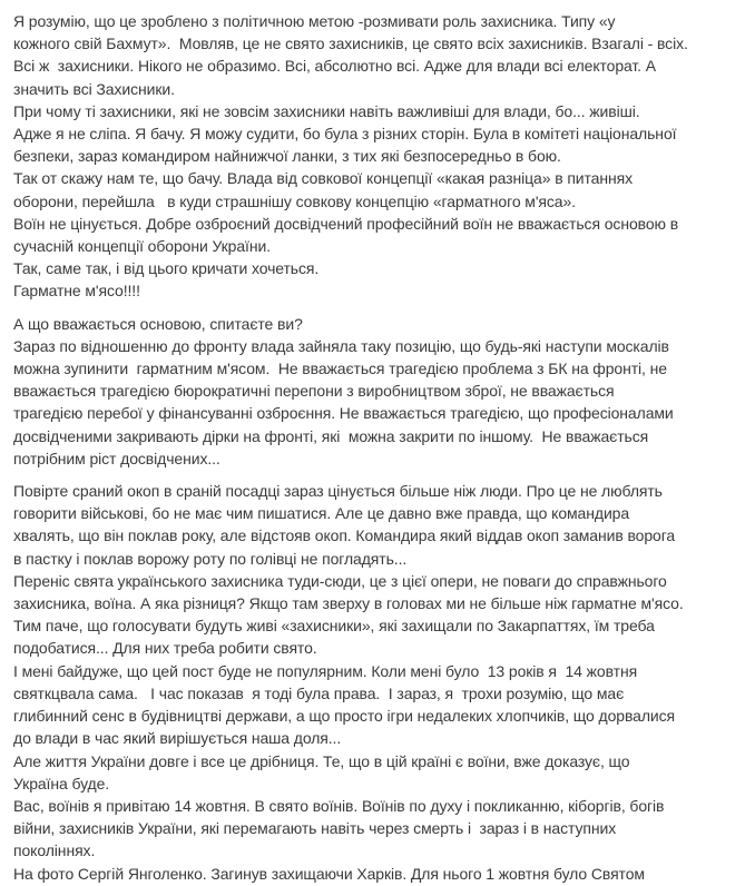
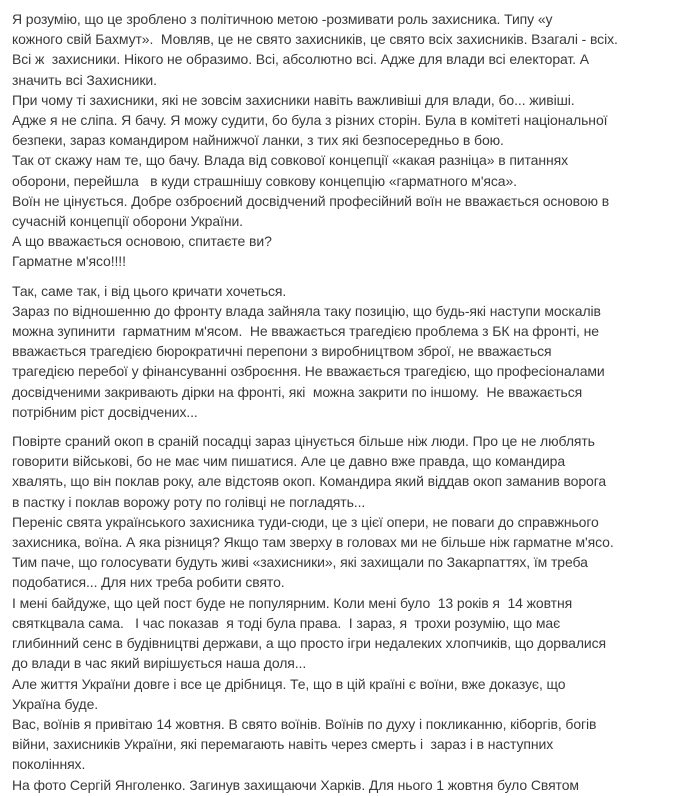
  Я розумію, що це зроблено з політичною метою -розмивати роль захисника. Типу «у
  кожного свій Бахмут». Мовляв, це не свято захисників, це свято всіх захисників. Взагалі - всіх.
  Всі ж захисники. Нікого не образимо. Всі, абсолютно всі. Адже для влади всі електорат. А
  значить всі Захисники.
  При чому ті захисники, які не зовсім захисники навіть важливіші для влади, бо... живіші.
  Адже я не сліпа. Я бачу. Я можу судити, бо була з різних сторін. Була в комітеті національної
  безпеки, зараз командиром найнижчої ланки, з тих які безпосередньо в бою.
  Так от скажу нам те, що бачу. Влада від совкової концепції «какая разніца» в питаннях
  оборони, перейшла в куди страшнішу совкову концепцію «гарматного м'яса».
  Воїн не цінується. Добре озброєний досвідчений професійний воїн не вважається основою в
  сучасній концепції оборони України.
- Так, саме так, і від цього кричати хочеться.
+ А що вважається основою, спитаєте ви?
  Гарматне м'ясо!!!!
- А що вважається основою, спитаєте ви?
+ Так, саме так, і від цього кричати хочеться.
  Зараз по відношенню до фронту влада зайняла таку позицію, що будь-які наступи москалів
  можна зупинити гарматним м'ясом. Не вважається трагедією проблема з БК на фронті, не
  вважається трагедією бюрократичні перепони з виробництвом зброї, не вважається
  трагедією перебої у фінансуванні озброєння. Не вважається трагедією, що професіоналами
  досвідченими закривають дірки на фронті, які можна закрити по іншому. Не вважається
  потрібним ріст досвідчених...
  Повірте сраний окоп в сраній посадці зараз цінується більше ніж люди. Про це не люблять
  говорити військові, бо не має чим пишатися. Але це давно вже правда, що командира
  хвалять, що він поклав року, але відстояв окоп. Командира який віддав окоп заманив ворога
  в пастку і поклав ворожу роту по голівці не погладять...
  Переніс свята українського захисника туди-сюди, це з цієї опери, не поваги до справжнього
  захисника, воїна. А яка різниця? Якщо там зверху в головах ми не більше ніж гарматне м'ясо.
  Тим паче, що голосувати будуть живі «захисники», які захищали по Закарпаттях, їм треба
  подобатися... Для них треба робити свято.
  І мені байдуже, що цей пост буде не популярним. Коли мені було 13 років я 14 жовтня
  святкцвала сама. І час показав я тоді була права. І зараз, я трохи розумію, що має
  глибинний сенс в будівництві держави, а що просто ігри недалеких хлопчиків, що дорвалися
  до влади в час який вирішується наша доля...
  Але життя України довге і все це дрібниця. Те, що в цій країні є воїни, вже доказує, що
  Україна буде.
  Вас, воїнів я привітаю 14 жовтня. В свято воїнів. Воїнів по духу і покликанню, кіборгів, богів
  війни, захисників України, які перемагають навіть через смерть і зараз і в наступних
  поколіннях.
  На фото Сергій Янголенко. Загинув захищаючи Харків. Для нього 1 жовтня було Святом
